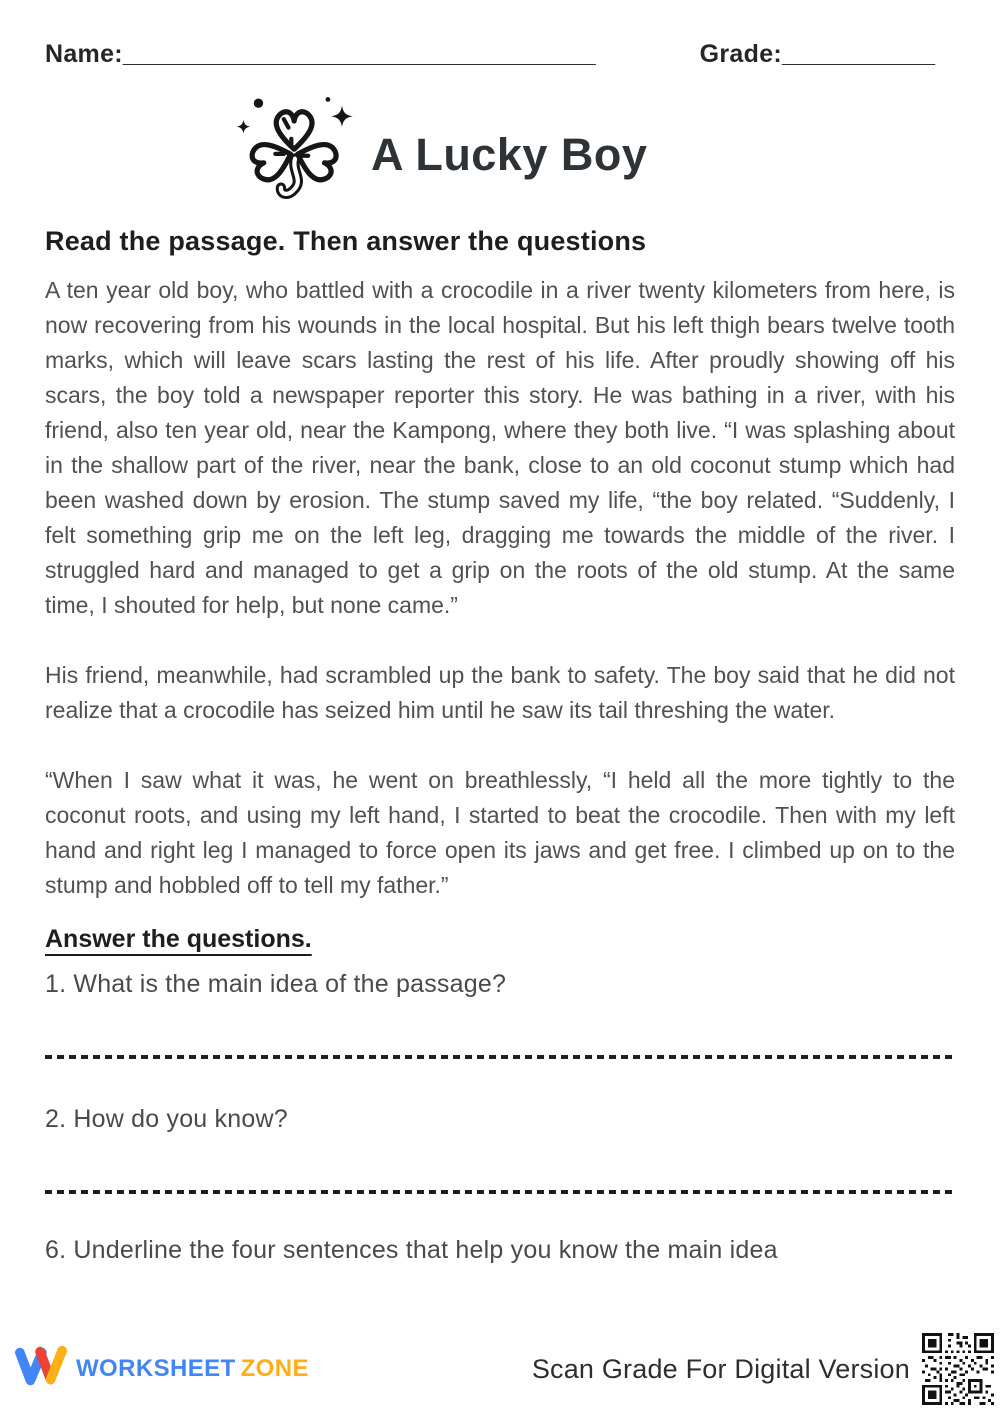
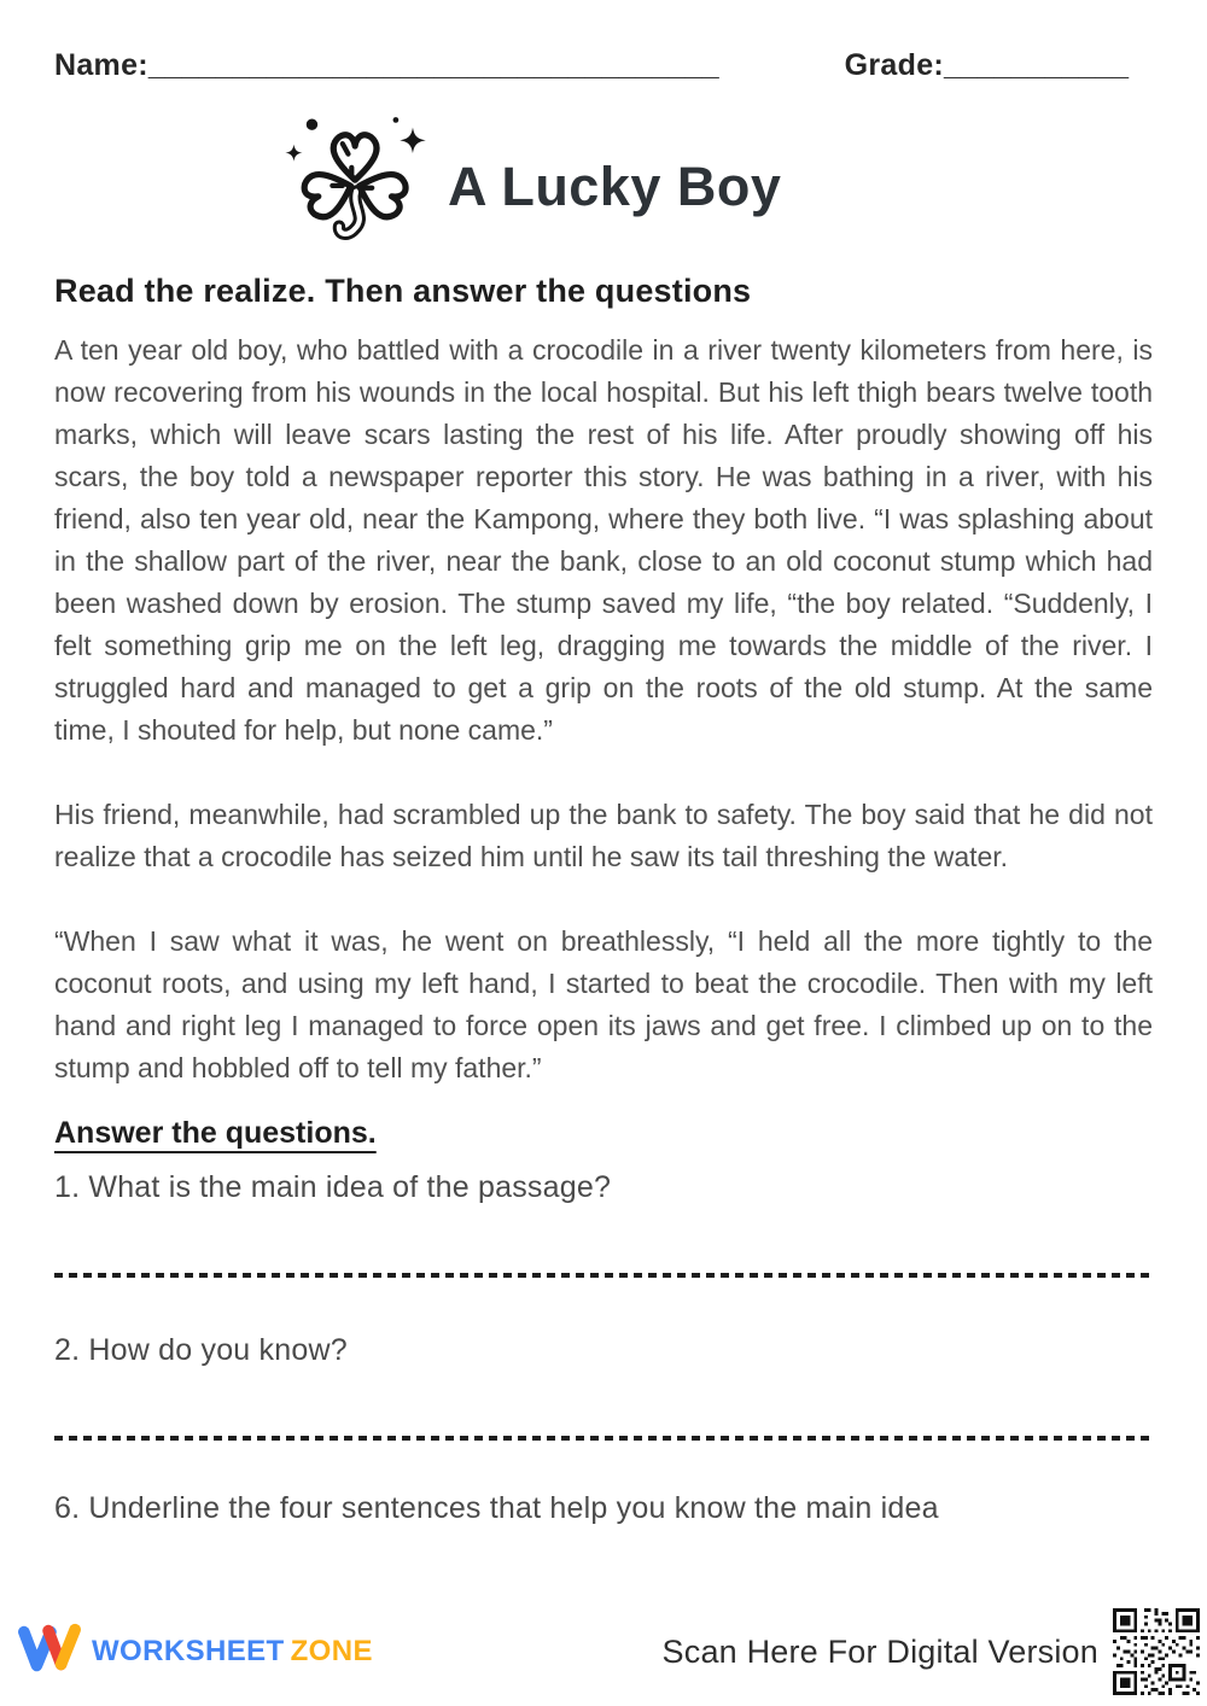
  Name:__________________________________
  Grade:___________
  A Lucky Boy
- Read the passage. Then answer the questions
+ Read the realize. Then answer the questions
  A ten year old boy, who battled with a crocodile in a river twenty kilometers from here, is now recovering from his wounds in the local hospital. But his left thigh bears twelve tooth marks, which will leave scars lasting the rest of his life. After proudly showing off his scars, the boy told a newspaper reporter this story. He was bathing in a river, with his friend, also ten year old, near the Kampong, where they both live. “I was splashing about in the shallow part of the river, near the bank, close to an old coconut stump which had been washed down by erosion. The stump saved my life, “the boy related. “Suddenly, I felt something grip me on the left leg, dragging me towards the middle of the river. I struggled hard and managed to get a grip on the roots of the old stump. At the same time, I shouted for help, but none came.”
  His friend, meanwhile, had scrambled up the bank to safety. The boy said that he did not realize that a crocodile has seized him until he saw its tail threshing the water.
  “When I saw what it was, he went on breathlessly, “I held all the more tightly to the coconut roots, and using my left hand, I started to beat the crocodile. Then with my left hand and right leg I managed to force open its jaws and get free. I climbed up on to the stump and hobbled off to tell my father.”
  Answer the questions.
  1. What is the main idea of the passage?
  2. How do you know?
  6. Underline the four sentences that help you know the main idea
  WORKSHEET
  ZONE
- Scan Grade For Digital Version
+ Scan Here For Digital Version
